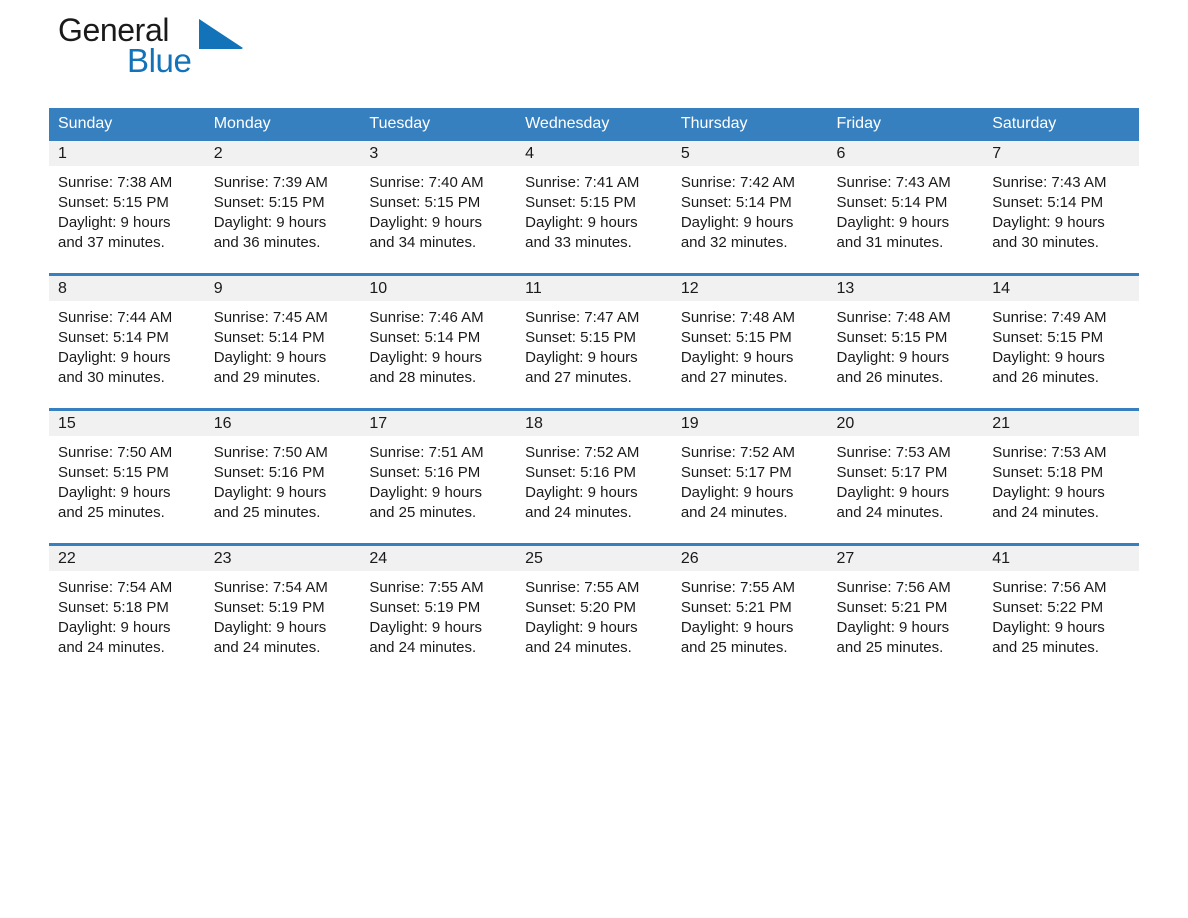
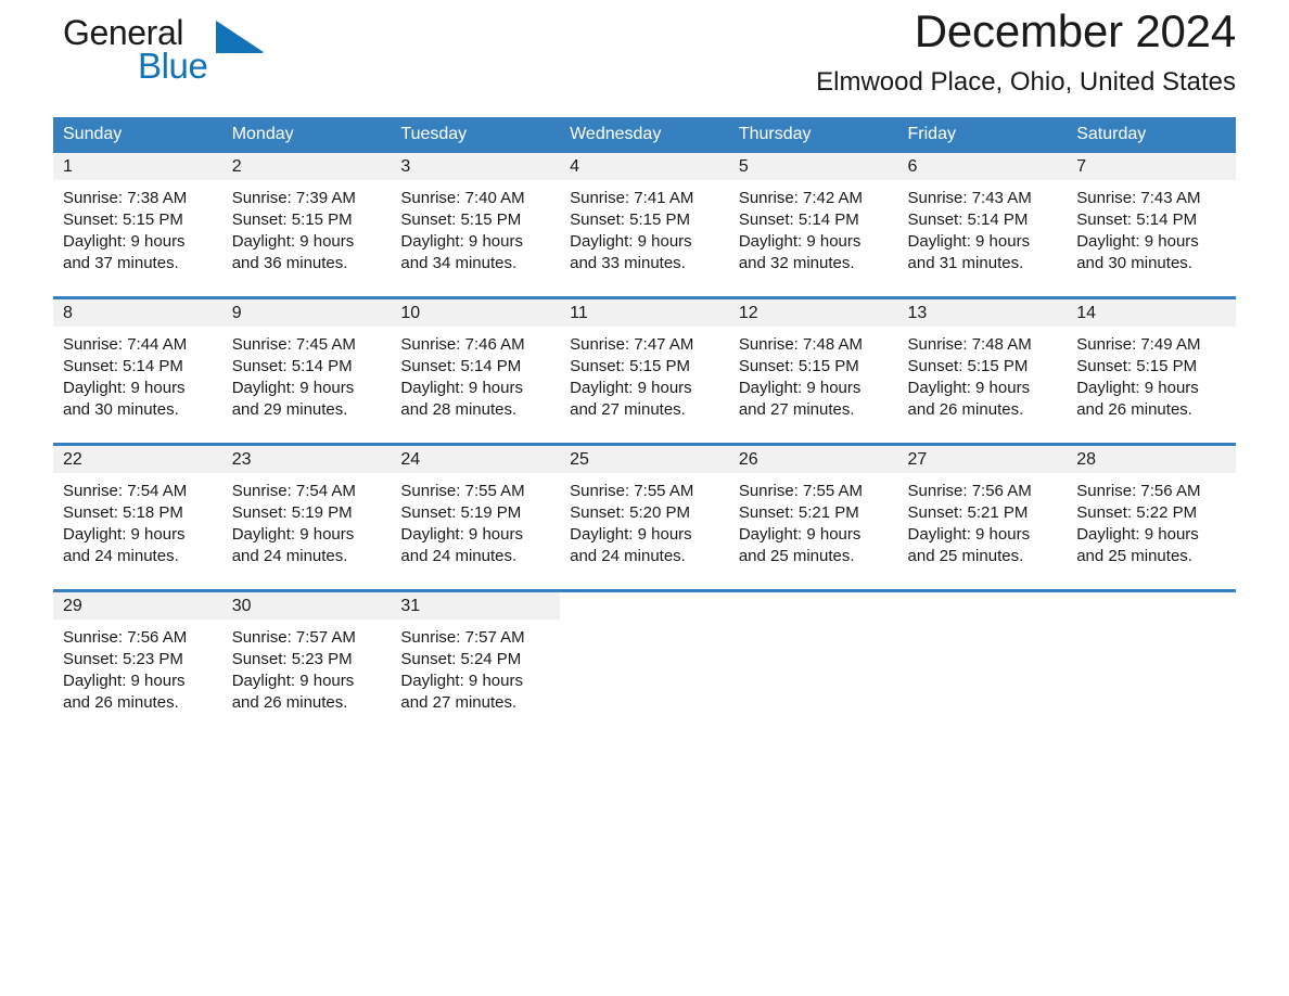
  General
  Blue
+ December 2024
+ Elmwood Place, Ohio, United States
  Sunday	Monday	Tuesday	Wednesday	Thursday	Friday	Saturday
  1Sunrise: 7:38 AMSunset: 5:15 PMDaylight: 9 hoursand 37 minutes.	2Sunrise: 7:39 AMSunset: 5:15 PMDaylight: 9 hoursand 36 minutes.	3Sunrise: 7:40 AMSunset: 5:15 PMDaylight: 9 hoursand 34 minutes.	4Sunrise: 7:41 AMSunset: 5:15 PMDaylight: 9 hoursand 33 minutes.	5Sunrise: 7:42 AMSunset: 5:14 PMDaylight: 9 hoursand 32 minutes.	6Sunrise: 7:43 AMSunset: 5:14 PMDaylight: 9 hoursand 31 minutes.	7Sunrise: 7:43 AMSunset: 5:14 PMDaylight: 9 hoursand 30 minutes.
  8Sunrise: 7:44 AMSunset: 5:14 PMDaylight: 9 hoursand 30 minutes.	9Sunrise: 7:45 AMSunset: 5:14 PMDaylight: 9 hoursand 29 minutes.	10Sunrise: 7:46 AMSunset: 5:14 PMDaylight: 9 hoursand 28 minutes.	11Sunrise: 7:47 AMSunset: 5:15 PMDaylight: 9 hoursand 27 minutes.	12Sunrise: 7:48 AMSunset: 5:15 PMDaylight: 9 hoursand 27 minutes.	13Sunrise: 7:48 AMSunset: 5:15 PMDaylight: 9 hoursand 26 minutes.	14Sunrise: 7:49 AMSunset: 5:15 PMDaylight: 9 hoursand 26 minutes.
- 15Sunrise: 7:50 AMSunset: 5:15 PMDaylight: 9 hoursand 25 minutes.	16Sunrise: 7:50 AMSunset: 5:16 PMDaylight: 9 hoursand 25 minutes.	17Sunrise: 7:51 AMSunset: 5:16 PMDaylight: 9 hoursand 25 minutes.	18Sunrise: 7:52 AMSunset: 5:16 PMDaylight: 9 hoursand 24 minutes.	19Sunrise: 7:52 AMSunset: 5:17 PMDaylight: 9 hoursand 24 minutes.	20Sunrise: 7:53 AMSunset: 5:17 PMDaylight: 9 hoursand 24 minutes.	21Sunrise: 7:53 AMSunset: 5:18 PMDaylight: 9 hoursand 24 minutes.
- 22Sunrise: 7:54 AMSunset: 5:18 PMDaylight: 9 hoursand 24 minutes.	23Sunrise: 7:54 AMSunset: 5:19 PMDaylight: 9 hoursand 24 minutes.	24Sunrise: 7:55 AMSunset: 5:19 PMDaylight: 9 hoursand 24 minutes.	25Sunrise: 7:55 AMSunset: 5:20 PMDaylight: 9 hoursand 24 minutes.	26Sunrise: 7:55 AMSunset: 5:21 PMDaylight: 9 hoursand 25 minutes.	27Sunrise: 7:56 AMSunset: 5:21 PMDaylight: 9 hoursand 25 minutes.	41Sunrise: 7:56 AMSunset: 5:22 PMDaylight: 9 hoursand 25 minutes.
+ 22Sunrise: 7:54 AMSunset: 5:18 PMDaylight: 9 hoursand 24 minutes.	23Sunrise: 7:54 AMSunset: 5:19 PMDaylight: 9 hoursand 24 minutes.	24Sunrise: 7:55 AMSunset: 5:19 PMDaylight: 9 hoursand 24 minutes.	25Sunrise: 7:55 AMSunset: 5:20 PMDaylight: 9 hoursand 24 minutes.	26Sunrise: 7:55 AMSunset: 5:21 PMDaylight: 9 hoursand 25 minutes.	27Sunrise: 7:56 AMSunset: 5:21 PMDaylight: 9 hoursand 25 minutes.	28Sunrise: 7:56 AMSunset: 5:22 PMDaylight: 9 hoursand 25 minutes.
+ 29Sunrise: 7:56 AMSunset: 5:23 PMDaylight: 9 hoursand 26 minutes.	30Sunrise: 7:57 AMSunset: 5:23 PMDaylight: 9 hoursand 26 minutes.	31Sunrise: 7:57 AMSunset: 5:24 PMDaylight: 9 hoursand 27 minutes.
